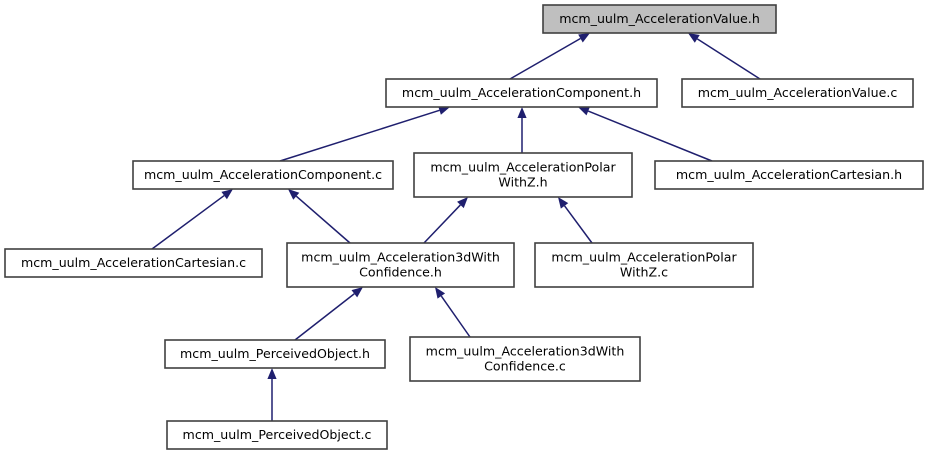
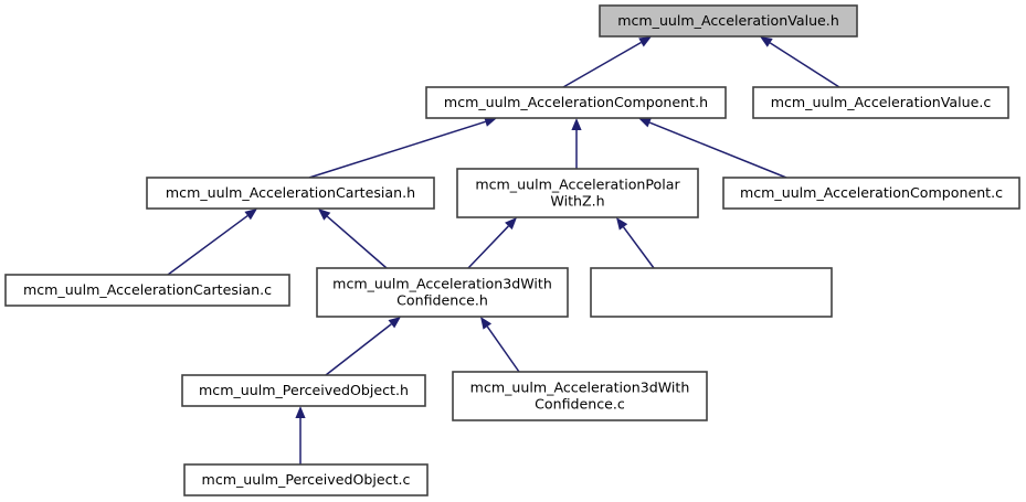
  mcm_uulm_AccelerationValue.h
  mcm_uulm_AccelerationComponent.h
  mcm_uulm_AccelerationValue.c
- mcm_uulm_AccelerationComponent.c
+ mcm_uulm_AccelerationCartesian.h
  mcm_uulm_AccelerationPolar WithZ.h
- mcm_uulm_AccelerationCartesian.h
+ mcm_uulm_AccelerationComponent.c
  mcm_uulm_AccelerationCartesian.c
  mcm_uulm_Acceleration3dWith Confidence.h
- mcm_uulm_AccelerationPolar WithZ.c
  mcm_uulm_PerceivedObject.h
  mcm_uulm_Acceleration3dWith Confidence.c
  mcm_uulm_PerceivedObject.c
